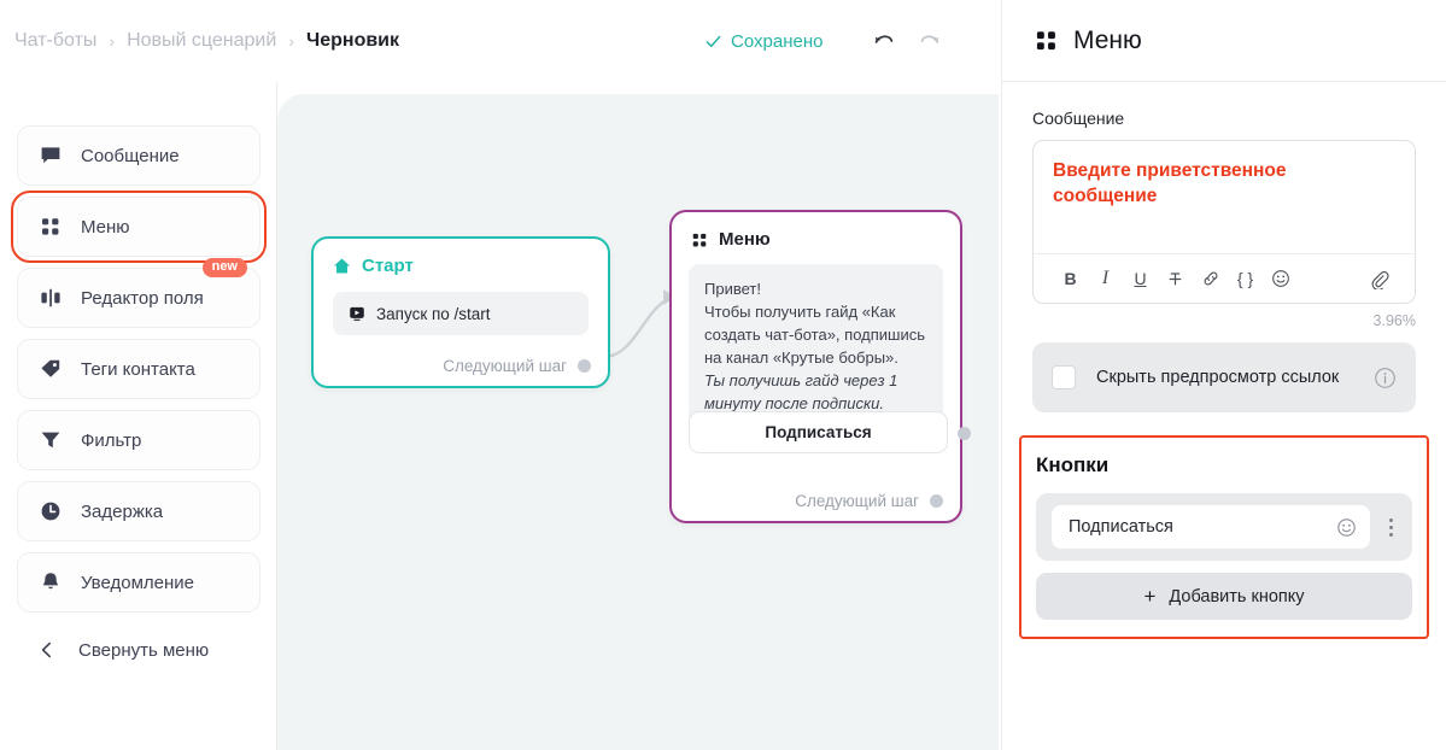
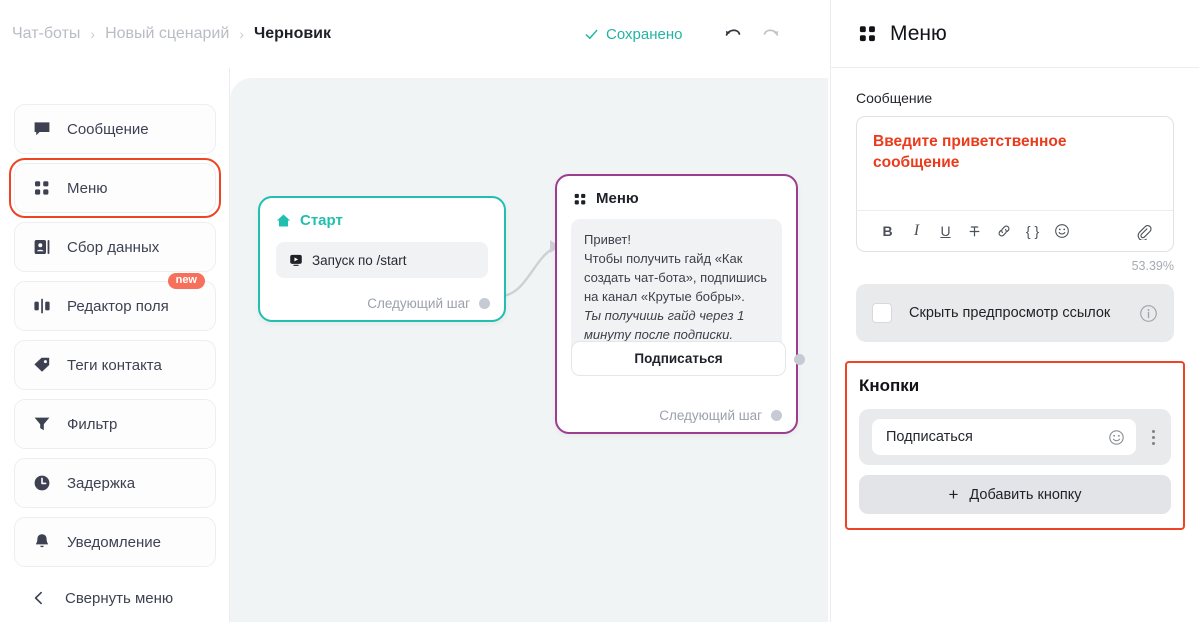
  Чат-боты
  ›
  Новый сценарий
  ›
  Черновик
  Сохранено
  Сообщение
  Меню
+ Сбор данных
  new
  Редактор поля
  Теги контакта
  Фильтр
  Задержка
  Уведомление
  Свернуть меню
  Старт
  Запуск по /start
  Следующий шаг
  Меню
  Привет!
  Чтобы получить гайд «Как
  создать чат-бота», подпишись
  на канал «Крутые бобры».
  Ты получишь гайд через 1
  минуту после подписки.
  Подписаться
  Следующий шаг
  Меню
  Сообщение
  Введите приветственное сообщение
  B
  I
  U
  { }
- 3.96%
+ 53.39%
  Скрыть предпросмотр ссылок
  Кнопки
  Подписаться
  +
  Добавить кнопку
